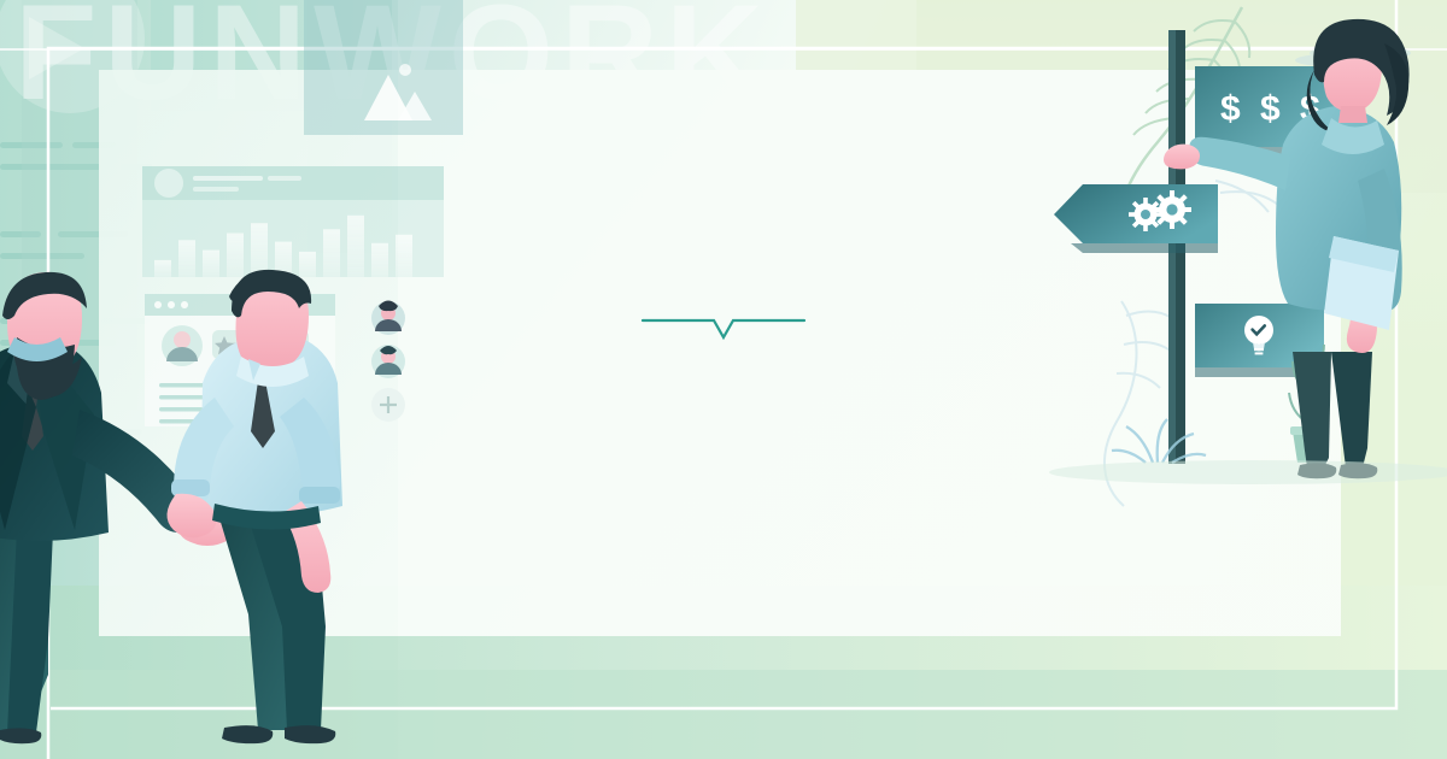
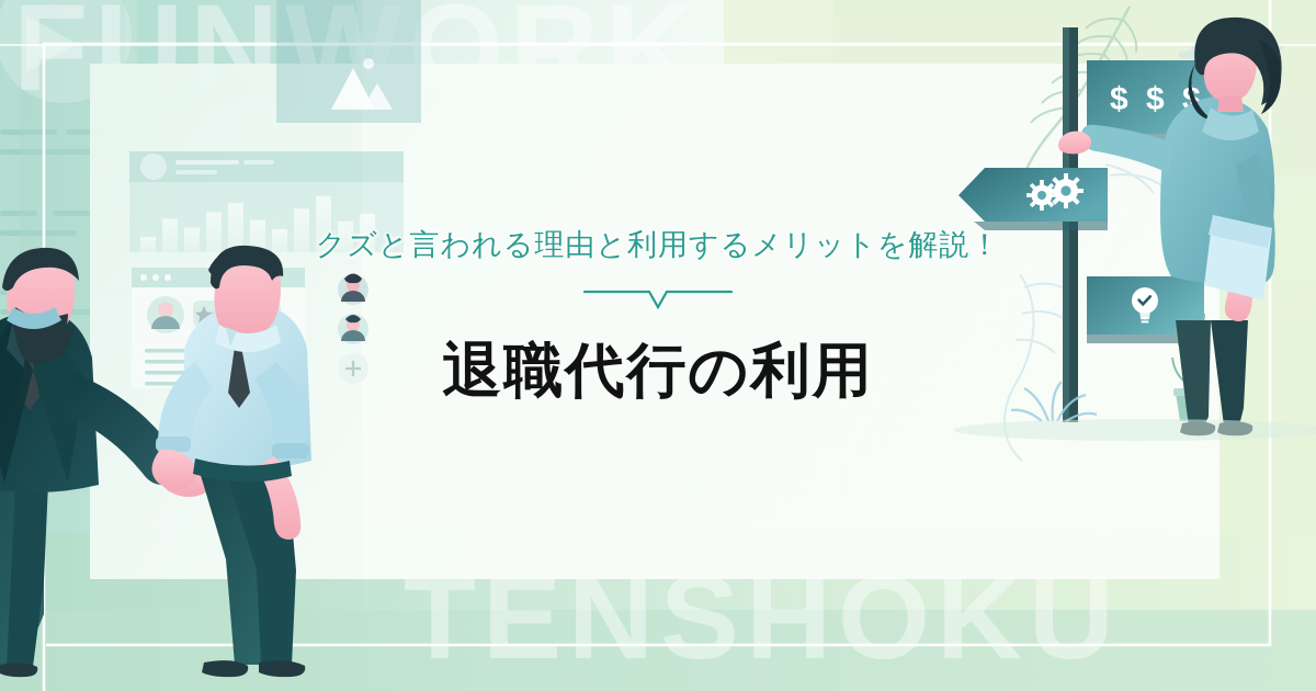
  FUNWORK
+ TENSHOKU
+ クズと言われる理由と利用するメリットを解説！
+ 退職代行の利用
